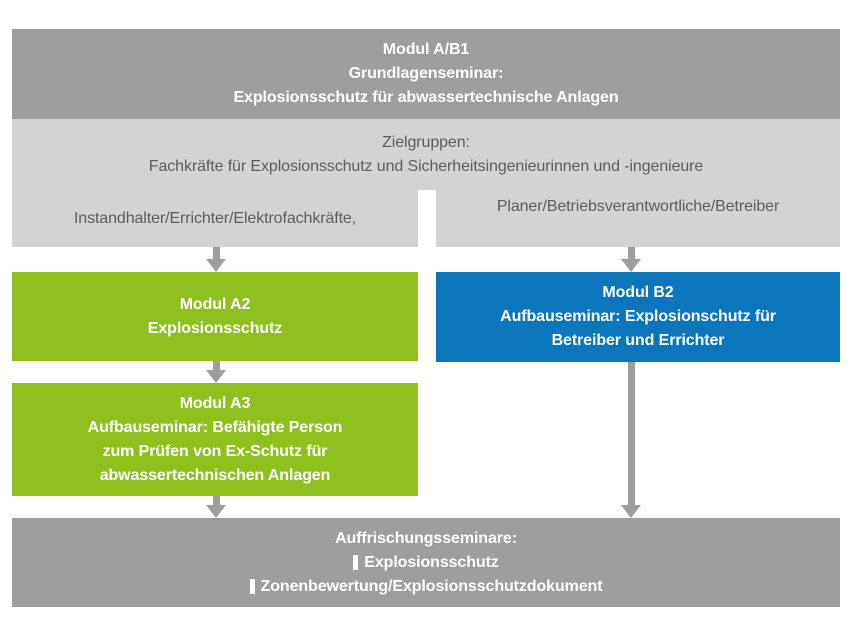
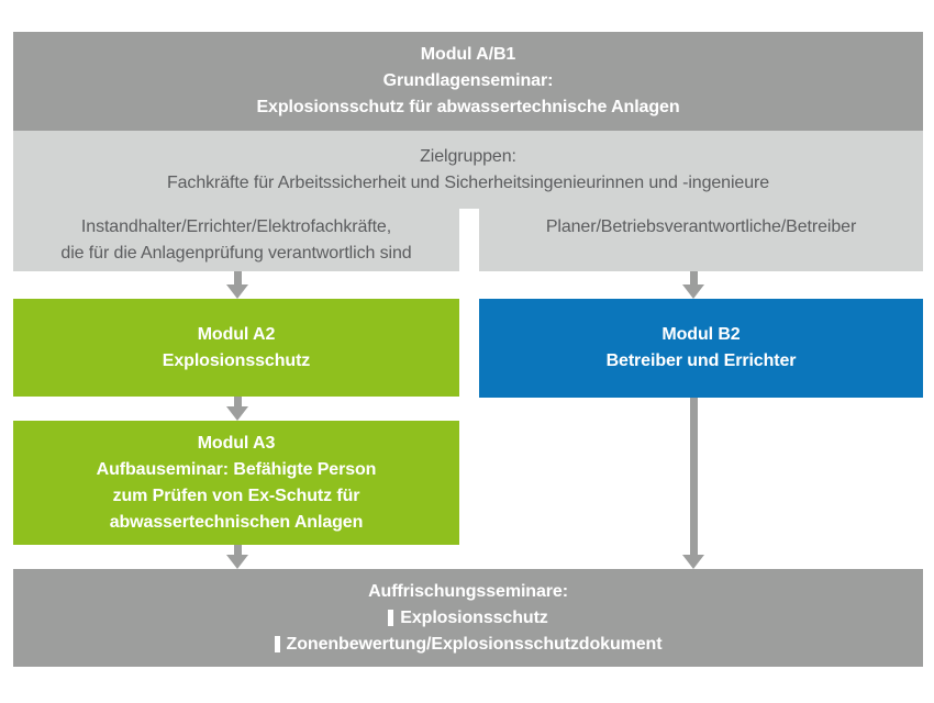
  Modul A/B1
  Grundlagenseminar:
  Explosionsschutz für abwassertechnische Anlagen
  Zielgruppen:
- Fachkräfte für Explosionsschutz und Sicherheitsingenieurinnen und -ingenieure
+ Fachkräfte für Arbeitssicherheit und Sicherheitsingenieurinnen und -ingenieure
  Instandhalter/Errichter/Elektrofachkräfte,
+ die für die Anlagenprüfung verantwortlich sind
  Planer/Betriebsverantwortliche/Betreiber
  Modul A2
  Explosionsschutz
  Modul B2
- Aufbauseminar: Explosionschutz für
  Betreiber und Errichter
  Modul A3
  Aufbauseminar: Befähigte Person
  zum Prüfen von Ex-Schutz für
  abwassertechnischen Anlagen
  Auffrischungsseminare:
  Explosionsschutz
  Zonenbewertung/Explosionsschutzdokument
